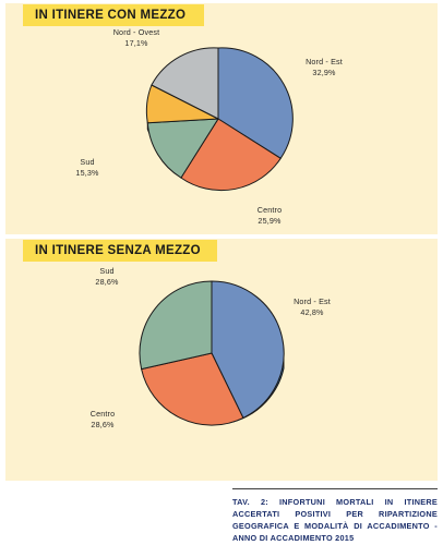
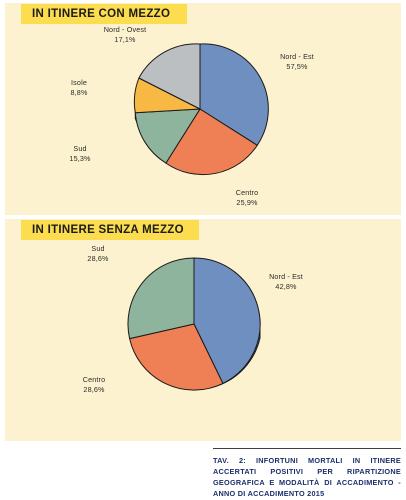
  IN ITINERE CON MEZZO
  Nord - Ovest
  17,1%
  Nord - Est
- 32,9%
+ 57,5%
+ Isole
+ 8,8%
  Sud
  15,3%
  Centro
  25,9%
  IN ITINERE SENZA MEZZO
  Sud
  28,6%
  Nord - Est
  42,8%
  Centro
  28,6%
  TAV. 2: INFORTUNI MORTALI IN ITINERE ACCERTATI POSITIVI PER RIPARTIZIONE GEOGRAFICA E MODALITÀ DI ACCADIMENTO - ANNO DI ACCADIMENTO 2015
